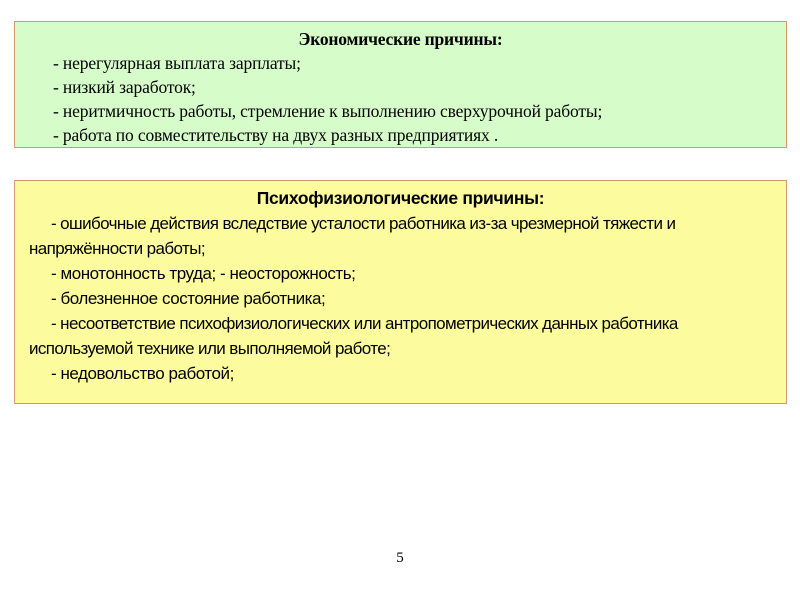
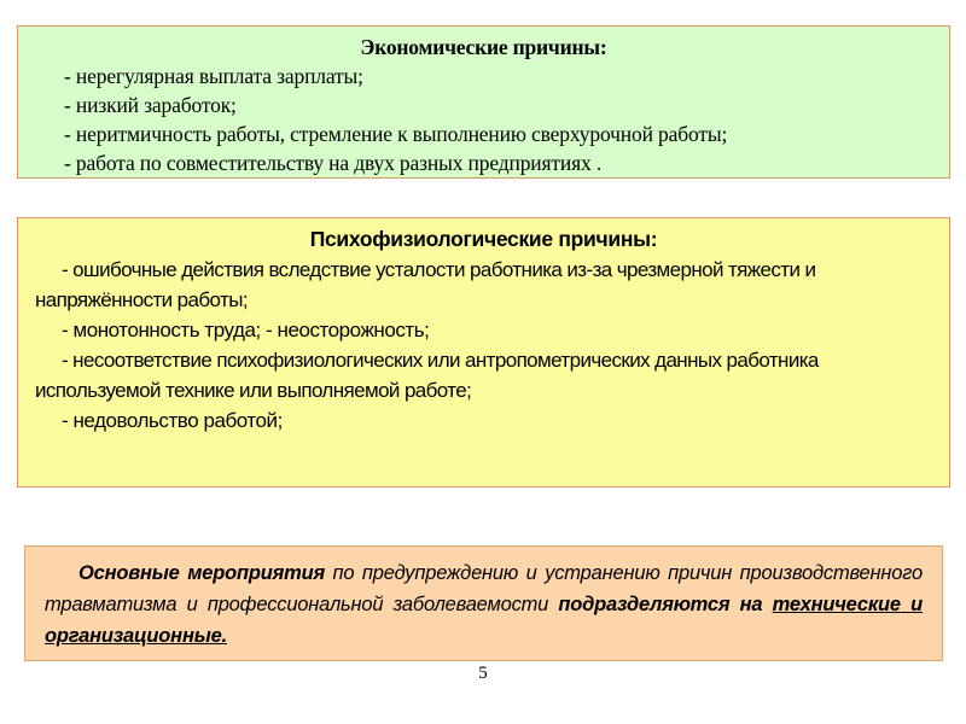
  Экономические причины:
  - нерегулярная выплата зарплаты;
  - низкий заработок;
  - неритмичность работы, стремление к выполнению сверхурочной работы;
  - работа по совместительству на двух разных предприятиях .
  Психофизиологические причины:
  - ошибочные действия вследствие усталости работника из-за чрезмерной тяжести и напряжённости работы;
  - монотонность труда; - неосторожность;
- - болезненное состояние работника;
  - несоответствие психофизиологических или антропометрических данных работника используемой технике или выполняемой работе;
  - недовольство работой;
+ Основные мероприятия по предупреждению и устранению причин производственного травматизма и профессиональной заболеваемости подразделяются на технические и организационные.
  5
